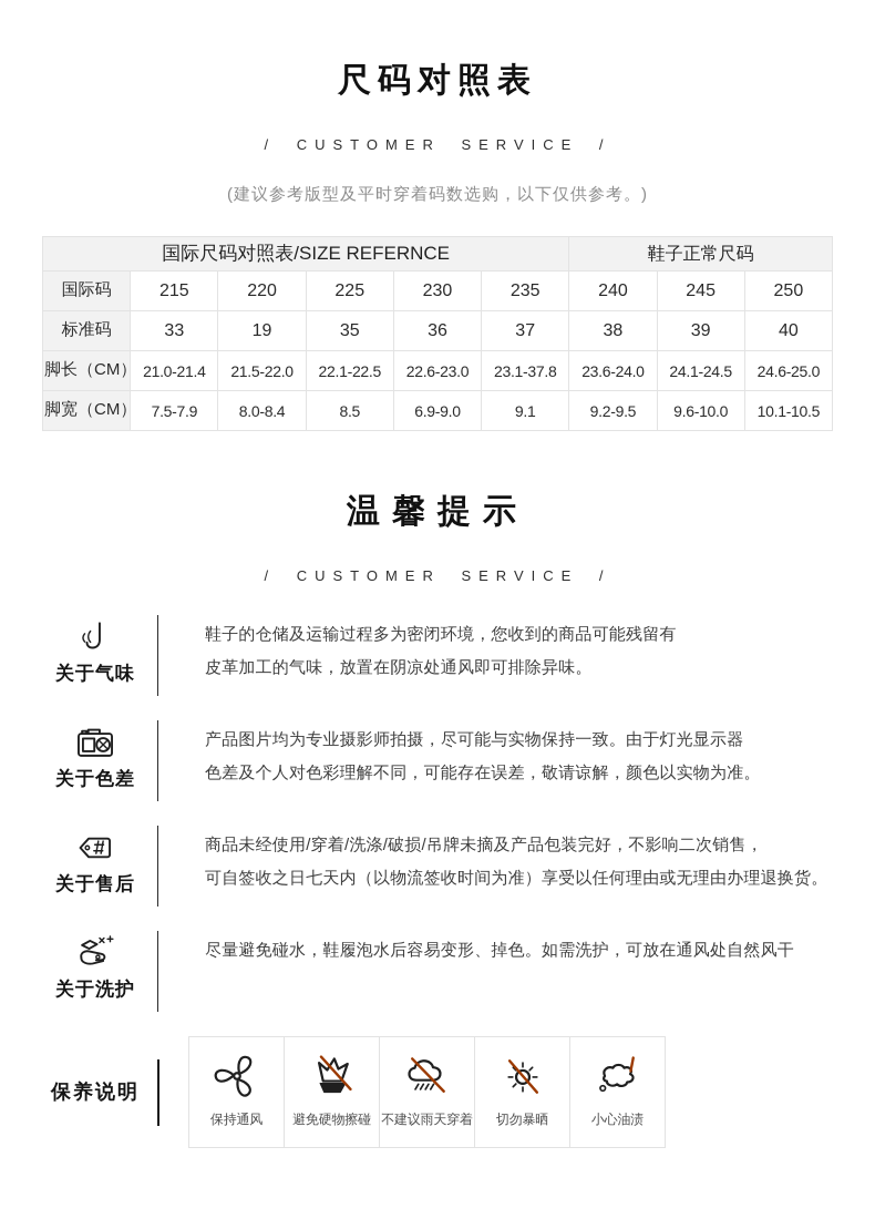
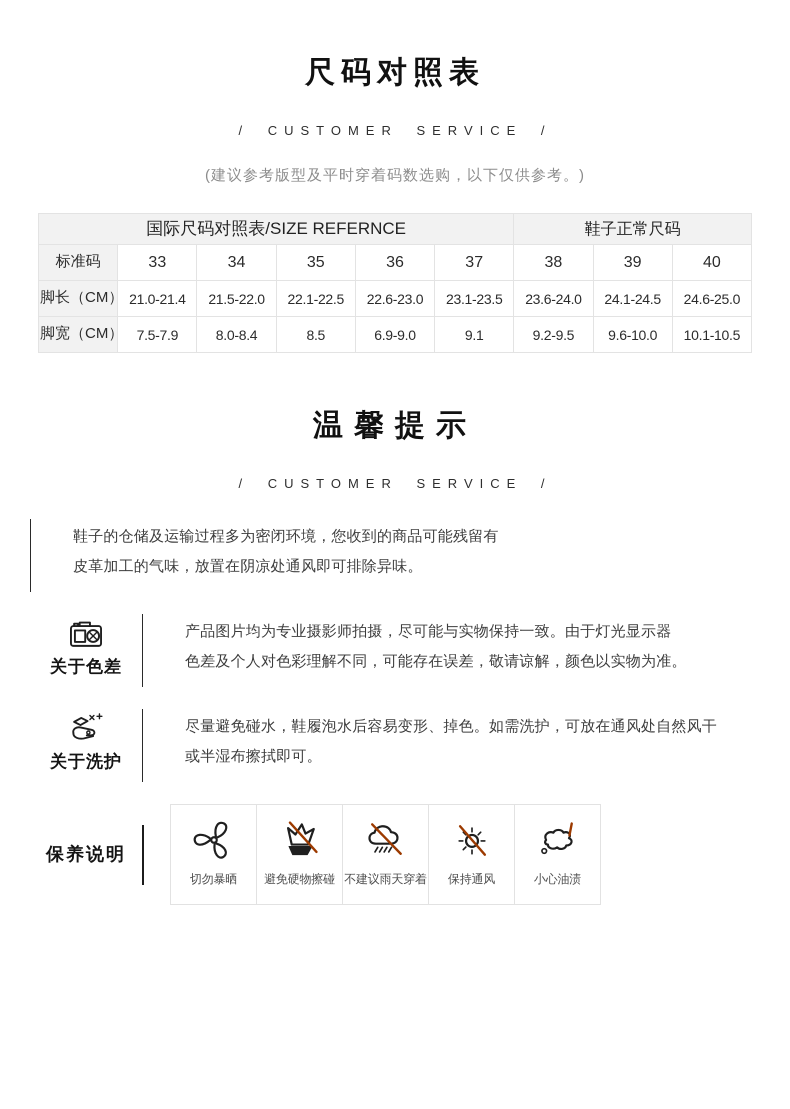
  尺码对照表
  / CUSTOMER SERVICE /
  (建议参考版型及平时穿着码数选购，以下仅供参考。)
  国际尺码对照表/SIZE REFERNCE	鞋子正常尺码
- 国际码	215	220	225	230	235	240	245	250
- 标准码	33	19	35	36	37	38	39	40
+ 标准码	33	34	35	36	37	38	39	40
- 脚长（CM）	21.0-21.4	21.5-22.0	22.1-22.5	22.6-23.0	23.1-37.8	23.6-24.0	24.1-24.5	24.6-25.0
+ 脚长（CM）	21.0-21.4	21.5-22.0	22.1-22.5	22.6-23.0	23.1-23.5	23.6-24.0	24.1-24.5	24.6-25.0
  脚宽（CM）	7.5-7.9	8.0-8.4	8.5	6.9-9.0	9.1	9.2-9.5	9.6-10.0	10.1-10.5
  温馨提示
  / CUSTOMER SERVICE /
- 关于气味
  鞋子的仓储及运输过程多为密闭环境，您收到的商品可能残留有
  皮革加工的气味，放置在阴凉处通风即可排除异味。
  关于色差
  产品图片均为专业摄影师拍摄，尽可能与实物保持一致。由于灯光显示器
  色差及个人对色彩理解不同，可能存在误差，敬请谅解，颜色以实物为准。
- 关于售后
- 商品未经使用/穿着/洗涤/破损/吊牌未摘及产品包装完好，不影响二次销售，
- 可自签收之日七天内（以物流签收时间为准）享受以任何理由或无理由办理退换货。
  关于洗护
  尽量避免碰水，鞋履泡水后容易变形、掉色。如需洗护，可放在通风处自然风干
+ 或半湿布擦拭即可。
  保养说明
- 保持通风
+ 切勿暴晒
  避免硬物擦碰
  不建议雨天穿着
- 切勿暴晒
+ 保持通风
  小心油渍
